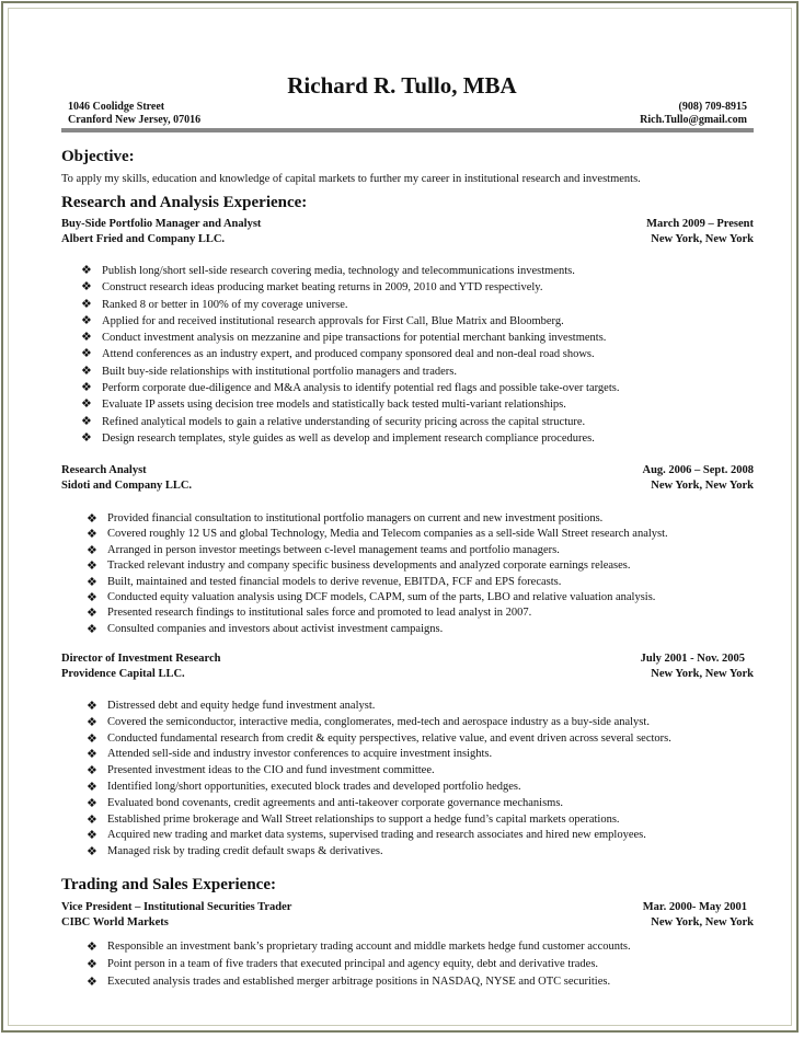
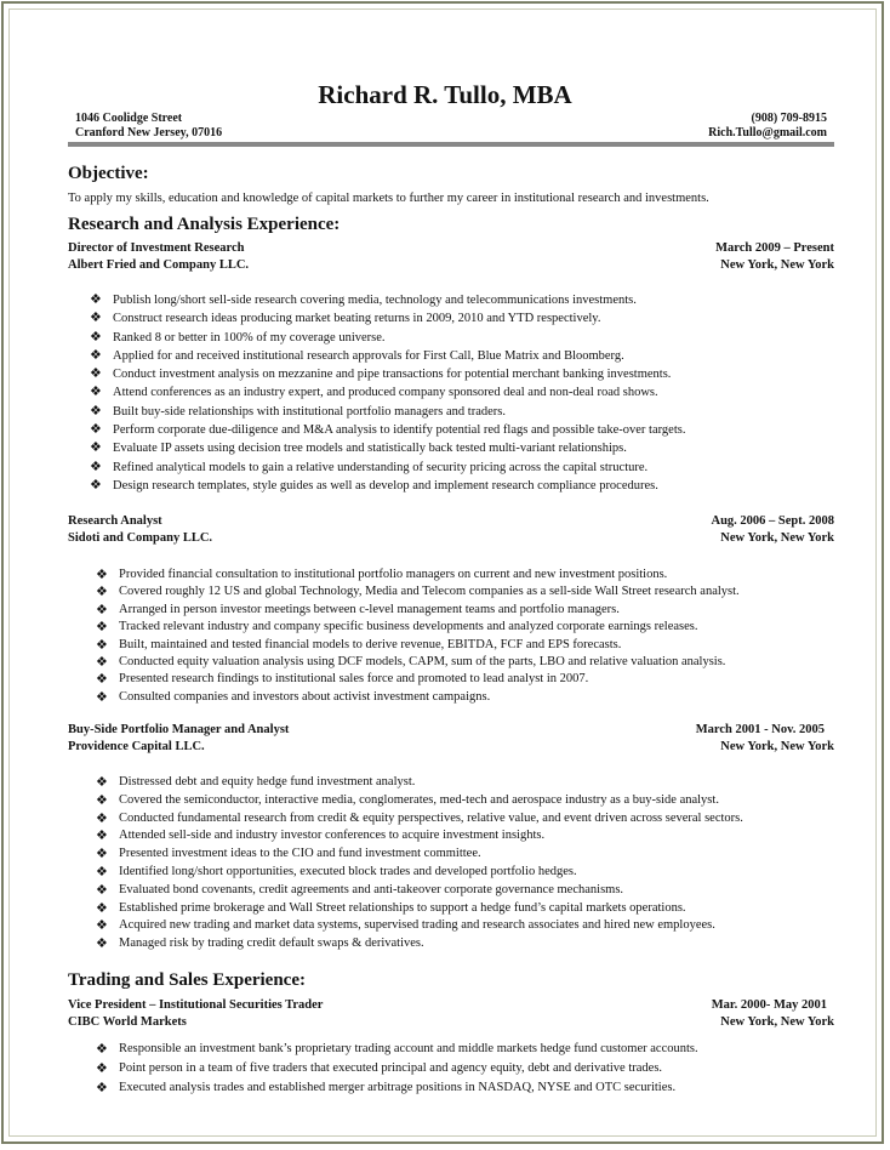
  Richard R. Tullo, MBA
  1046 Coolidge Street
  Cranford New Jersey, 07016
  (908) 709-8915
  Rich.Tullo@gmail.com
  Objective:
  To apply my skills, education and knowledge of capital markets to further my career in institutional research and investments.
  Research and Analysis Experience:
- Buy-Side Portfolio Manager and Analyst
+ Director of Investment Research
  Albert Fried and Company LLC.
  March 2009 – Present
  New York, New York
  ❖
  Publish long/short sell-side research covering media, technology and telecommunications investments.
  ❖
  Construct research ideas producing market beating returns in 2009, 2010 and YTD respectively.
  ❖
  Ranked 8 or better in 100% of my coverage universe.
  ❖
  Applied for and received institutional research approvals for First Call, Blue Matrix and Bloomberg.
  ❖
  Conduct investment analysis on mezzanine and pipe transactions for potential merchant banking investments.
  ❖
  Attend conferences as an industry expert, and produced company sponsored deal and non-deal road shows.
  ❖
  Built buy-side relationships with institutional portfolio managers and traders.
  ❖
  Perform corporate due-diligence and M&A analysis to identify potential red flags and possible take-over targets.
  ❖
  Evaluate IP assets using decision tree models and statistically back tested multi-variant relationships.
  ❖
  Refined analytical models to gain a relative understanding of security pricing across the capital structure.
  ❖
  Design research templates, style guides as well as develop and implement research compliance procedures.
  Research Analyst
  Sidoti and Company LLC.
  Aug. 2006 – Sept. 2008
  New York, New York
  ❖
  Provided financial consultation to institutional portfolio managers on current and new investment positions.
  ❖
  Covered roughly 12 US and global Technology, Media and Telecom companies as a sell-side Wall Street research analyst.
  ❖
  Arranged in person investor meetings between c-level management teams and portfolio managers.
  ❖
  Tracked relevant industry and company specific business developments and analyzed corporate earnings releases.
  ❖
  Built, maintained and tested financial models to derive revenue, EBITDA, FCF and EPS forecasts.
  ❖
  Conducted equity valuation analysis using DCF models, CAPM, sum of the parts, LBO and relative valuation analysis.
  ❖
  Presented research findings to institutional sales force and promoted to lead analyst in 2007.
  ❖
  Consulted companies and investors about activist investment campaigns.
- Director of Investment Research
+ Buy-Side Portfolio Manager and Analyst
  Providence Capital LLC.
- July 2001 - Nov. 2005
+ March 2001 - Nov. 2005
  New York, New York
  ❖
  Distressed debt and equity hedge fund investment analyst.
  ❖
  Covered the semiconductor, interactive media, conglomerates, med-tech and aerospace industry as a buy-side analyst.
  ❖
  Conducted fundamental research from credit & equity perspectives, relative value, and event driven across several sectors.
  ❖
  Attended sell-side and industry investor conferences to acquire investment insights.
  ❖
  Presented investment ideas to the CIO and fund investment committee.
  ❖
  Identified long/short opportunities, executed block trades and developed portfolio hedges.
  ❖
  Evaluated bond covenants, credit agreements and anti-takeover corporate governance mechanisms.
  ❖
  Established prime brokerage and Wall Street relationships to support a hedge fund’s capital markets operations.
  ❖
  Acquired new trading and market data systems, supervised trading and research associates and hired new employees.
  ❖
  Managed risk by trading credit default swaps & derivatives.
  Trading and Sales Experience:
  Vice President – Institutional Securities Trader
  CIBC World Markets
  Mar. 2000- May 2001
  New York, New York
  ❖
  Responsible an investment bank’s proprietary trading account and middle markets hedge fund customer accounts.
  ❖
  Point person in a team of five traders that executed principal and agency equity, debt and derivative trades.
  ❖
  Executed analysis trades and established merger arbitrage positions in NASDAQ, NYSE and OTC securities.
